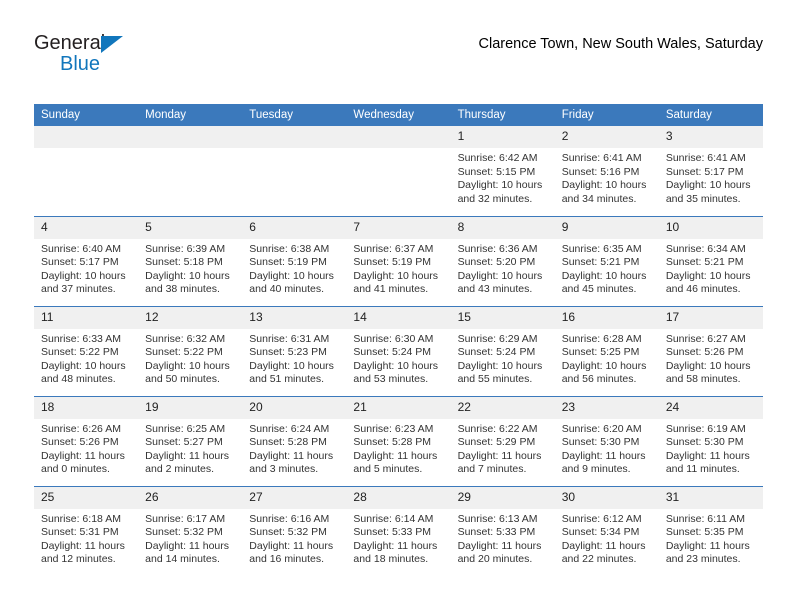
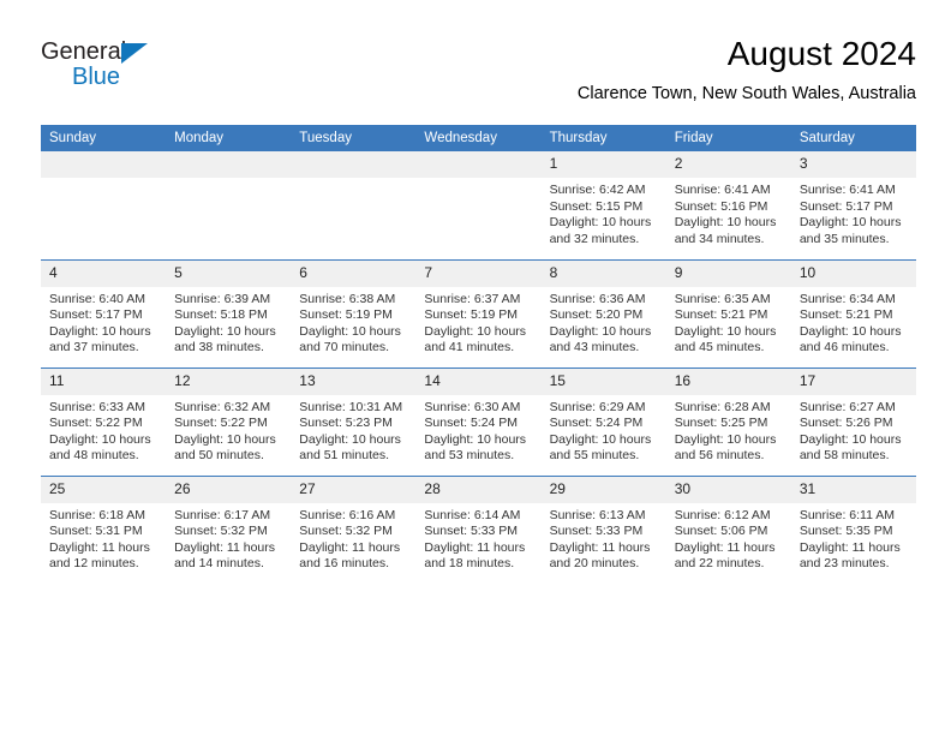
  General
  Blue
+ August 2024
- Clarence Town, New South Wales, Saturday
+ Clarence Town, New South Wales, Australia
  Sunday	Monday	Tuesday	Wednesday	Thursday	Friday	Saturday
  				1 Sunrise: 6:42 AM Sunset: 5:15 PM Daylight: 10 hours and 32 minutes.	2 Sunrise: 6:41 AM Sunset: 5:16 PM Daylight: 10 hours and 34 minutes.	3 Sunrise: 6:41 AM Sunset: 5:17 PM Daylight: 10 hours and 35 minutes.
- 4 Sunrise: 6:40 AM Sunset: 5:17 PM Daylight: 10 hours and 37 minutes.	5 Sunrise: 6:39 AM Sunset: 5:18 PM Daylight: 10 hours and 38 minutes.	6 Sunrise: 6:38 AM Sunset: 5:19 PM Daylight: 10 hours and 40 minutes.	7 Sunrise: 6:37 AM Sunset: 5:19 PM Daylight: 10 hours and 41 minutes.	8 Sunrise: 6:36 AM Sunset: 5:20 PM Daylight: 10 hours and 43 minutes.	9 Sunrise: 6:35 AM Sunset: 5:21 PM Daylight: 10 hours and 45 minutes.	10 Sunrise: 6:34 AM Sunset: 5:21 PM Daylight: 10 hours and 46 minutes.
+ 4 Sunrise: 6:40 AM Sunset: 5:17 PM Daylight: 10 hours and 37 minutes.	5 Sunrise: 6:39 AM Sunset: 5:18 PM Daylight: 10 hours and 38 minutes.	6 Sunrise: 6:38 AM Sunset: 5:19 PM Daylight: 10 hours and 70 minutes.	7 Sunrise: 6:37 AM Sunset: 5:19 PM Daylight: 10 hours and 41 minutes.	8 Sunrise: 6:36 AM Sunset: 5:20 PM Daylight: 10 hours and 43 minutes.	9 Sunrise: 6:35 AM Sunset: 5:21 PM Daylight: 10 hours and 45 minutes.	10 Sunrise: 6:34 AM Sunset: 5:21 PM Daylight: 10 hours and 46 minutes.
- 11 Sunrise: 6:33 AM Sunset: 5:22 PM Daylight: 10 hours and 48 minutes.	12 Sunrise: 6:32 AM Sunset: 5:22 PM Daylight: 10 hours and 50 minutes.	13 Sunrise: 6:31 AM Sunset: 5:23 PM Daylight: 10 hours and 51 minutes.	14 Sunrise: 6:30 AM Sunset: 5:24 PM Daylight: 10 hours and 53 minutes.	15 Sunrise: 6:29 AM Sunset: 5:24 PM Daylight: 10 hours and 55 minutes.	16 Sunrise: 6:28 AM Sunset: 5:25 PM Daylight: 10 hours and 56 minutes.	17 Sunrise: 6:27 AM Sunset: 5:26 PM Daylight: 10 hours and 58 minutes.
+ 11 Sunrise: 6:33 AM Sunset: 5:22 PM Daylight: 10 hours and 48 minutes.	12 Sunrise: 6:32 AM Sunset: 5:22 PM Daylight: 10 hours and 50 minutes.	13 Sunrise: 10:31 AM Sunset: 5:23 PM Daylight: 10 hours and 51 minutes.	14 Sunrise: 6:30 AM Sunset: 5:24 PM Daylight: 10 hours and 53 minutes.	15 Sunrise: 6:29 AM Sunset: 5:24 PM Daylight: 10 hours and 55 minutes.	16 Sunrise: 6:28 AM Sunset: 5:25 PM Daylight: 10 hours and 56 minutes.	17 Sunrise: 6:27 AM Sunset: 5:26 PM Daylight: 10 hours and 58 minutes.
- 18 Sunrise: 6:26 AM Sunset: 5:26 PM Daylight: 11 hours and 0 minutes.	19 Sunrise: 6:25 AM Sunset: 5:27 PM Daylight: 11 hours and 2 minutes.	20 Sunrise: 6:24 AM Sunset: 5:28 PM Daylight: 11 hours and 3 minutes.	21 Sunrise: 6:23 AM Sunset: 5:28 PM Daylight: 11 hours and 5 minutes.	22 Sunrise: 6:22 AM Sunset: 5:29 PM Daylight: 11 hours and 7 minutes.	23 Sunrise: 6:20 AM Sunset: 5:30 PM Daylight: 11 hours and 9 minutes.	24 Sunrise: 6:19 AM Sunset: 5:30 PM Daylight: 11 hours and 11 minutes.
- 25 Sunrise: 6:18 AM Sunset: 5:31 PM Daylight: 11 hours and 12 minutes.	26 Sunrise: 6:17 AM Sunset: 5:32 PM Daylight: 11 hours and 14 minutes.	27 Sunrise: 6:16 AM Sunset: 5:32 PM Daylight: 11 hours and 16 minutes.	28 Sunrise: 6:14 AM Sunset: 5:33 PM Daylight: 11 hours and 18 minutes.	29 Sunrise: 6:13 AM Sunset: 5:33 PM Daylight: 11 hours and 20 minutes.	30 Sunrise: 6:12 AM Sunset: 5:34 PM Daylight: 11 hours and 22 minutes.	31 Sunrise: 6:11 AM Sunset: 5:35 PM Daylight: 11 hours and 23 minutes.
+ 25 Sunrise: 6:18 AM Sunset: 5:31 PM Daylight: 11 hours and 12 minutes.	26 Sunrise: 6:17 AM Sunset: 5:32 PM Daylight: 11 hours and 14 minutes.	27 Sunrise: 6:16 AM Sunset: 5:32 PM Daylight: 11 hours and 16 minutes.	28 Sunrise: 6:14 AM Sunset: 5:33 PM Daylight: 11 hours and 18 minutes.	29 Sunrise: 6:13 AM Sunset: 5:33 PM Daylight: 11 hours and 20 minutes.	30 Sunrise: 6:12 AM Sunset: 5:06 PM Daylight: 11 hours and 22 minutes.	31 Sunrise: 6:11 AM Sunset: 5:35 PM Daylight: 11 hours and 23 minutes.
